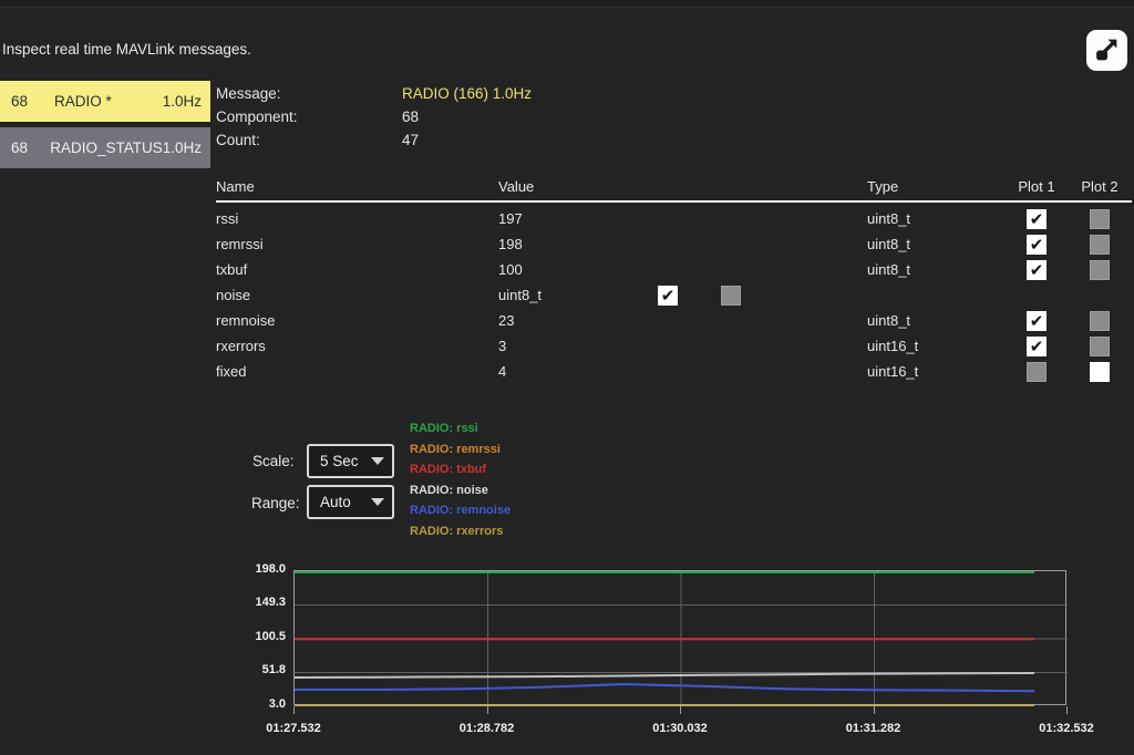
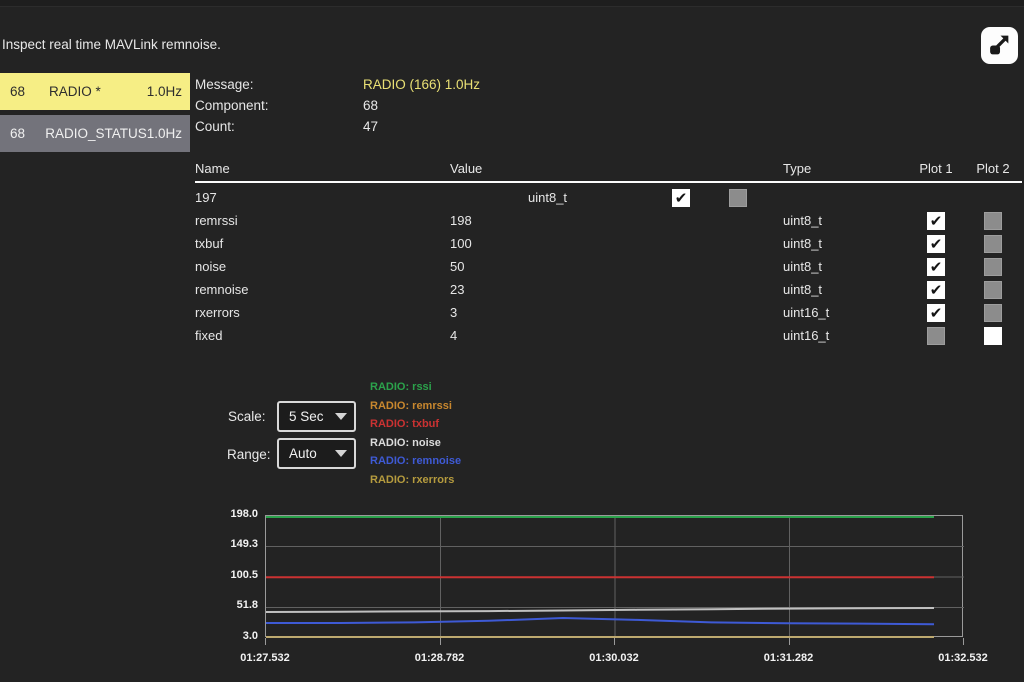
- Inspect real time MAVLink messages.
+ Inspect real time MAVLink remnoise.
  68
  RADIO *
  1.0Hz
  68
  RADIO_STATUS
  1.0Hz
  Message:
  RADIO (166) 1.0Hz
  Component:
  68
  Count:
  47
  Name
  Value
  Type
  Plot 1
  Plot 2
- rssi
  197
  uint8_t
  remrssi
  198
  uint8_t
  txbuf
  100
  uint8_t
  noise
+ 50
  uint8_t
  remnoise
  23
  uint8_t
  rxerrors
  3
  uint16_t
  fixed
  4
  uint16_t
  Scale:
  5 Sec
  Range:
  Auto
  RADIO: rssi
  RADIO: remrssi
  RADIO: txbuf
  RADIO: noise
  RADIO: remnoise
  RADIO: rxerrors
  198.0
  149.3
  100.5
  51.8
  3.0
  01:27.532
  01:28.782
  01:30.032
  01:31.282
  01:32.532
